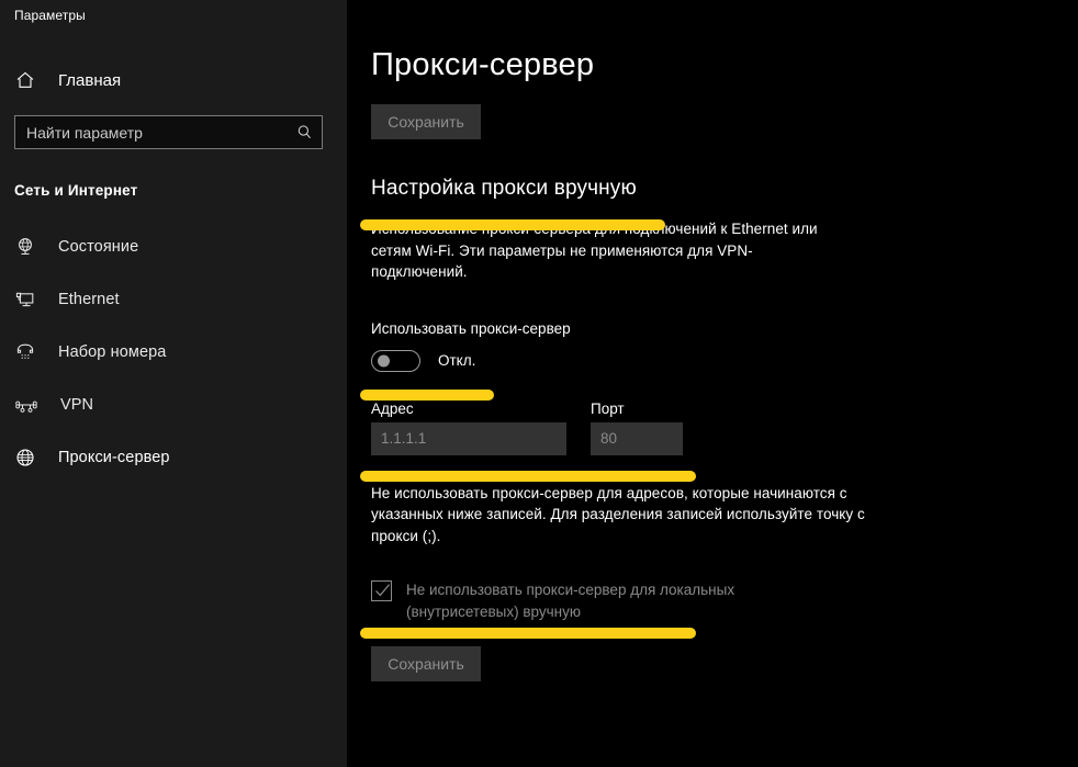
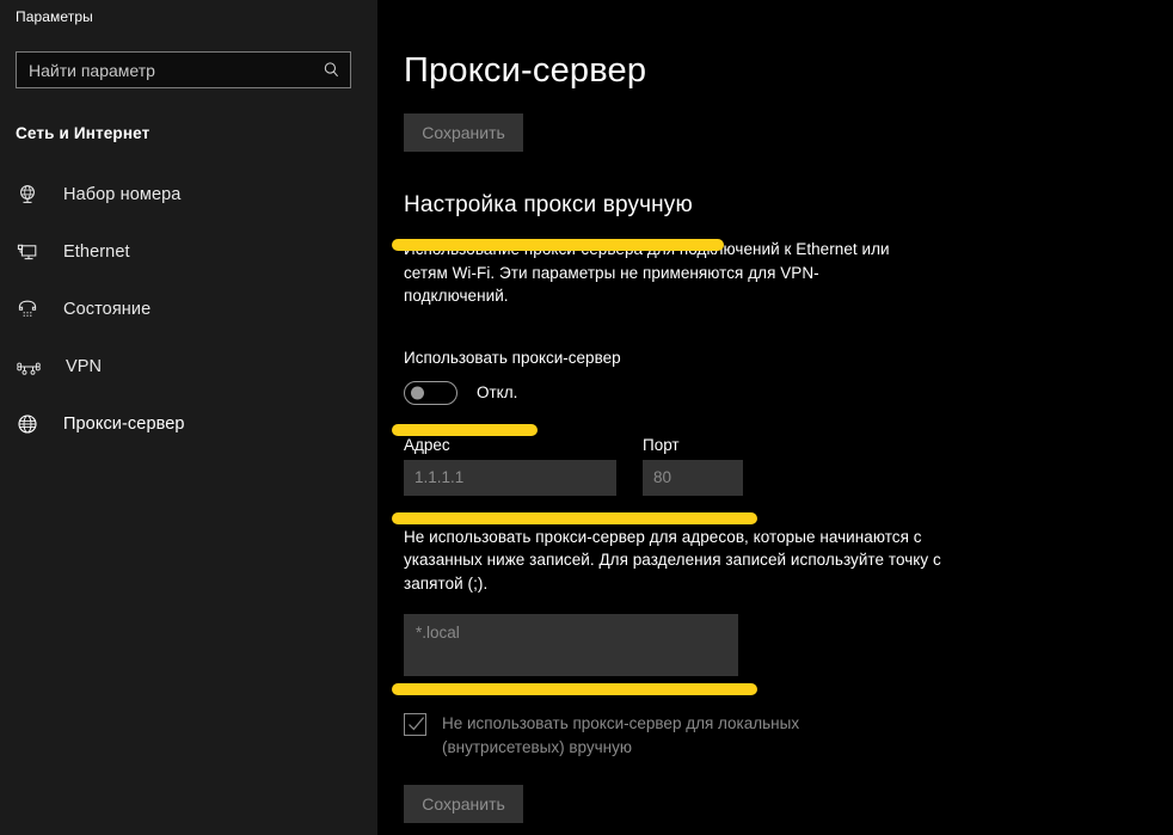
  Параметры
- Главная
  Найти параметр
  Сеть и Интернет
- Состояние
+ Набор номера
  Ethernet
- Набор номера
+ Состояние
  VPN
  Прокси-сервер
  Прокси-сервер
  Сохранить
  Настройка прокси вручную
  Использовать прокси-сервер
  Откл.
  Адрес
  1.1.1.1
  Порт
  80
- Не использовать прокси-сервер для адресов, которые начинаются с указанных ниже записей. Для разделения записей используйте точку с прокси (;).
+ Не использовать прокси-сервер для адресов, которые начинаются с указанных ниже записей. Для разделения записей используйте точку с запятой (;).
+ *.local
  Не использовать прокси-сервер для локальных (внутрисетевых) вручную
  Сохранить
